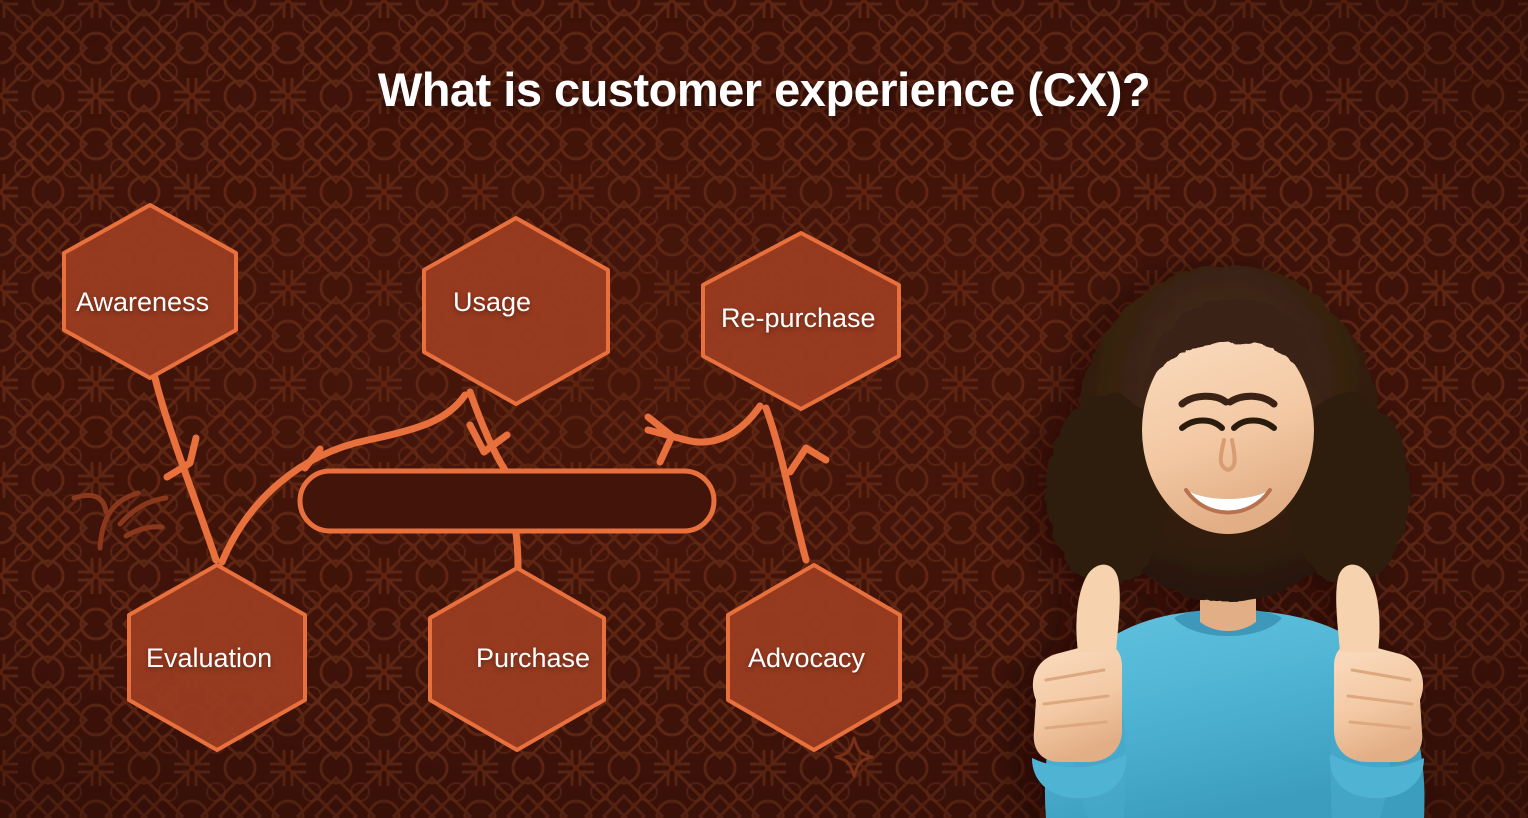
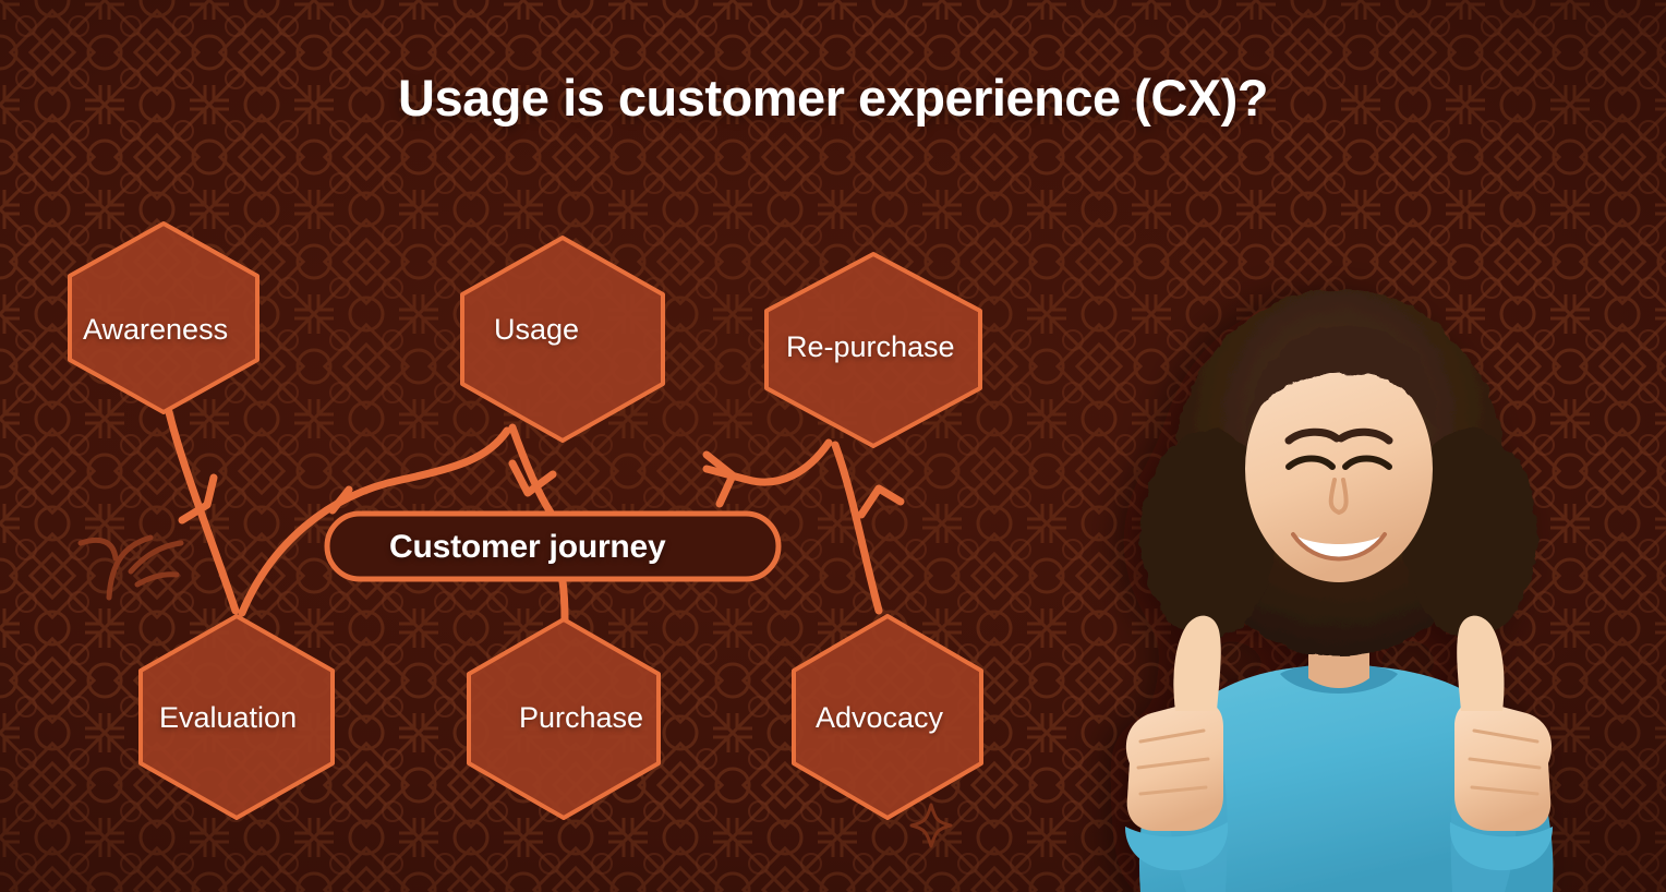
- What is customer experience (CX)?
+ Usage is customer experience (CX)?
  Awareness
  Usage
  Re-purchase
  Evaluation
  Purchase
  Advocacy
+ Customer journey
